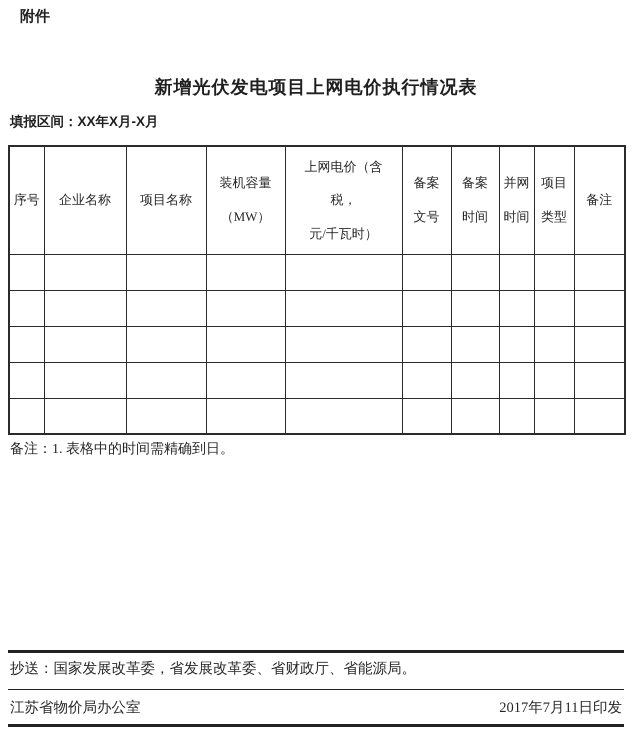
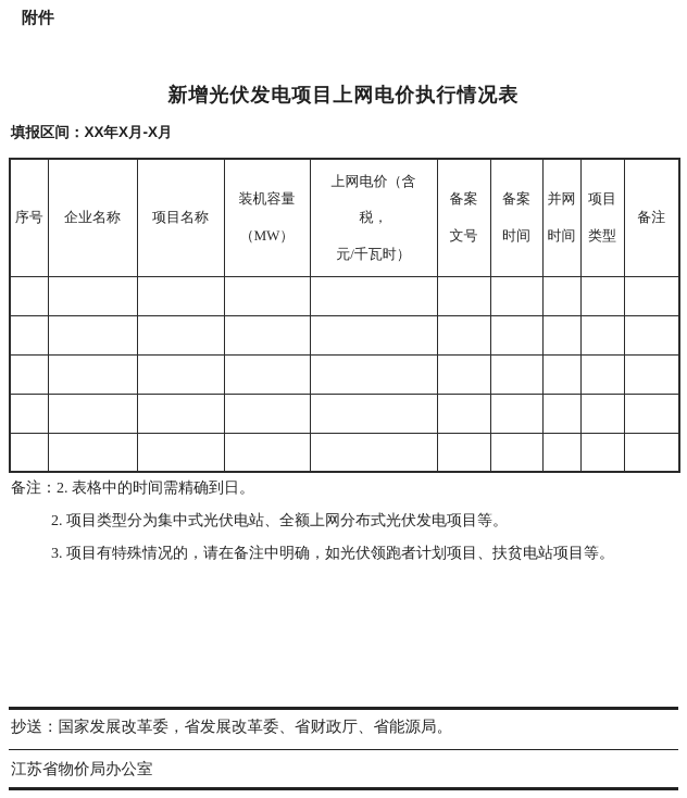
  附件
  新增光伏发电项目上网电价执行情况表
  填报区间：XX年X月-X月
  序号	企业名称	项目名称	装机容量 （MW）	上网电价（含 税， 元/千瓦时）	备案 文号	备案 时间	并网 时间	项目 类型	备注
- 备注：1. 表格中的时间需精确到日。
+ 备注：2. 表格中的时间需精确到日。
+ 2. 项目类型分为集中式光伏电站、全额上网分布式光伏发电项目等。
+ 3. 项目有特殊情况的，请在备注中明确，如光伏领跑者计划项目、扶贫电站项目等。
  抄送：国家发展改革委，省发展改革委、省财政厅、省能源局。
  江苏省物价局办公室
- 2017年7月11日印发
